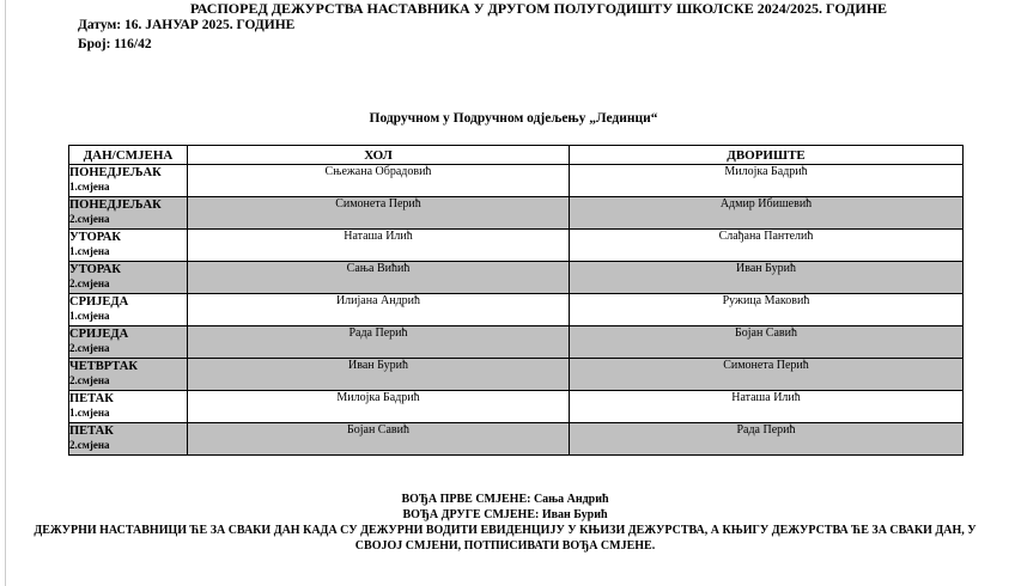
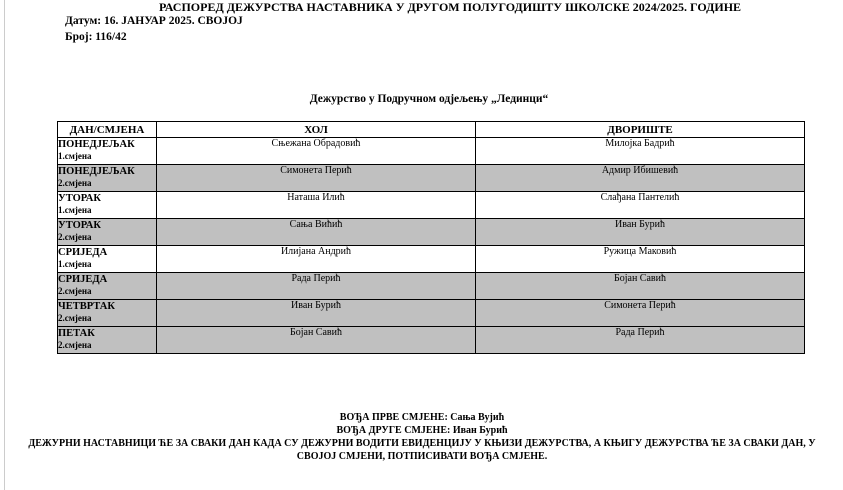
  РАСПОРЕД ДЕЖУРСТВА НАСТАВНИКА У ДРУГОМ ПОЛУГОДИШТУ ШКОЛСКЕ 2024/2025. ГОДИНЕ
- Датум: 16. ЈАНУАР 2025. ГОДИНЕ
+ Датум: 16. ЈАНУАР 2025. СВОЈОЈ
  Број: 116/42
- Подручном у Подручном одјељењу „Лединци“
+ Дежурство у Подручном одјељењу „Лединци“
  ДАН/СМЈЕНА	ХОЛ	ДВОРИШТЕ
  ПОНЕДЈЕЉАК1.смјена	Сњежана Обрадовић	Милојка Бадрић
  ПОНЕДЈЕЉАК2.смјена	Симонета Перић	Адмир Ибишевић
  УТОРАК1.смјена	Наташа Илић	Слађана Пантелић
  УТОРАК2.смјена	Сања Вићић	Иван Бурић
  СРИЈЕДА1.смјена	Илијана Андрић	Ружица Маковић
  СРИЈЕДА2.смјена	Рада Перић	Бојан Савић
  ЧЕТВРТАК2.смјена	Иван Бурић	Симонета Перић
- ПЕТАК1.смјена	Милојка Бадрић	Наташа Илић
  ПЕТАК2.смјена	Бојан Савић	Рада Перић
- ВОЂА ПРВЕ СМЈЕНЕ: Сања Андрић
+ ВОЂА ПРВЕ СМЈЕНЕ: Сања Вујић
  ВОЂА ДРУГЕ СМЈЕНЕ: Иван Бурић
  ДЕЖУРНИ НАСТАВНИЦИ ЋЕ ЗА СВАКИ ДАН КАДА СУ ДЕЖУРНИ ВОДИТИ ЕВИДЕНЦИЈУ У КЊИЗИ ДЕЖУРСТВА, А КЊИГУ ДЕЖУРСТВА ЋЕ ЗА СВАКИ ДАН, У СВОЈОЈ СМЈЕНИ, ПОТПИСИВАТИ ВОЂА СМЈЕНЕ.
